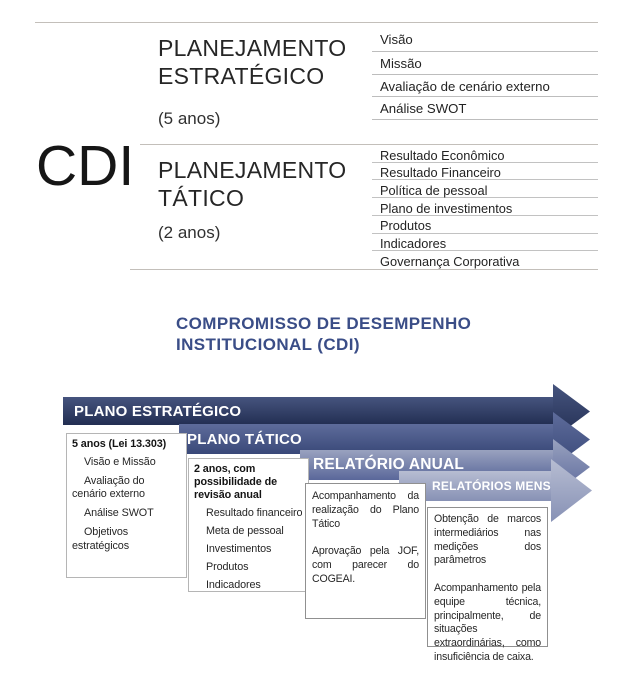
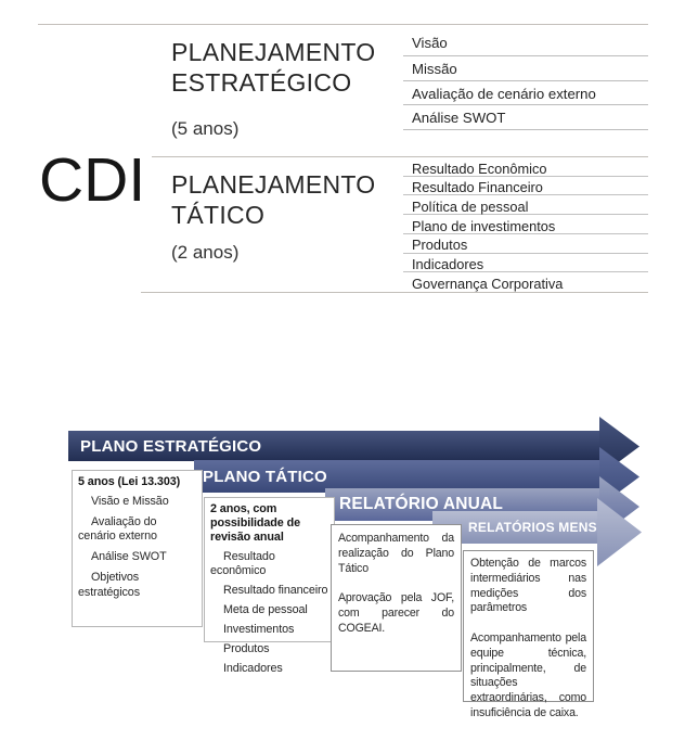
  CDI
  PLANEJAMENTO ESTRATÉGICO
  (5 anos)
  Visão
  Missão
  Avaliação de cenário externo
  Análise SWOT
  PLANEJAMENTO TÁTICO
  (2 anos)
  Resultado Econômico
  Resultado Financeiro
  Política de pessoal
  Plano de investimentos
  Produtos
  Indicadores
  Governança Corporativa
- COMPROMISSO DE DESEMPENHO INSTITUCIONAL (CDI)
  PLANO ESTRATÉGICO
  PLANO TÁTICO
  RELATÓRIO ANUAL
  RELATÓRIOS MENS
  5 anos (Lei 13.303)
  Visão e Missão
  Avaliação do cenário externo
  Análise SWOT
  Objetivos estratégicos
  2 anos, com possibilidade de revisão anual
+ Resultado econômico
  Resultado financeiro
  Meta de pessoal
  Investimentos
  Produtos
  Indicadores
  Acompanhamento da realização do Plano Tático
  Aprovação pela JOF, com parecer do COGEAI.
  Obtenção de marcos intermediários nas medições dos parâmetros
  Acompanhamento pela equipe técnica, principalmente, de situações extraordinárias, como insuficiência de caixa.
